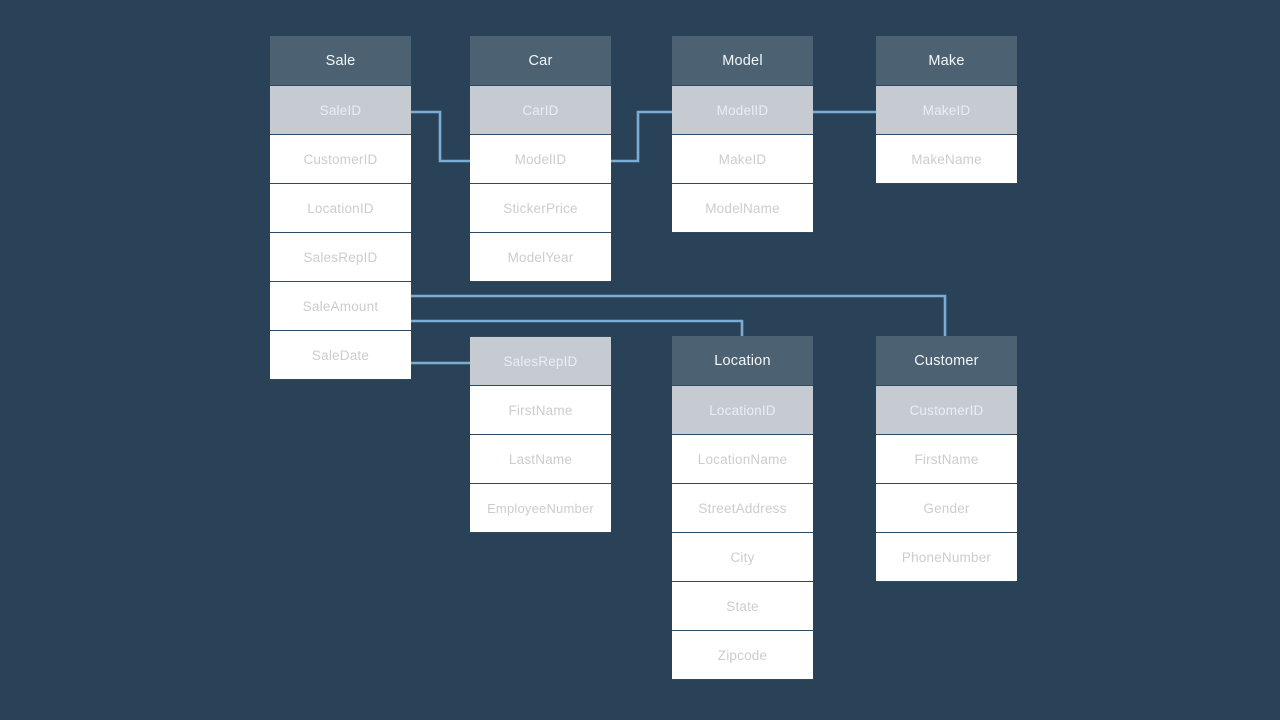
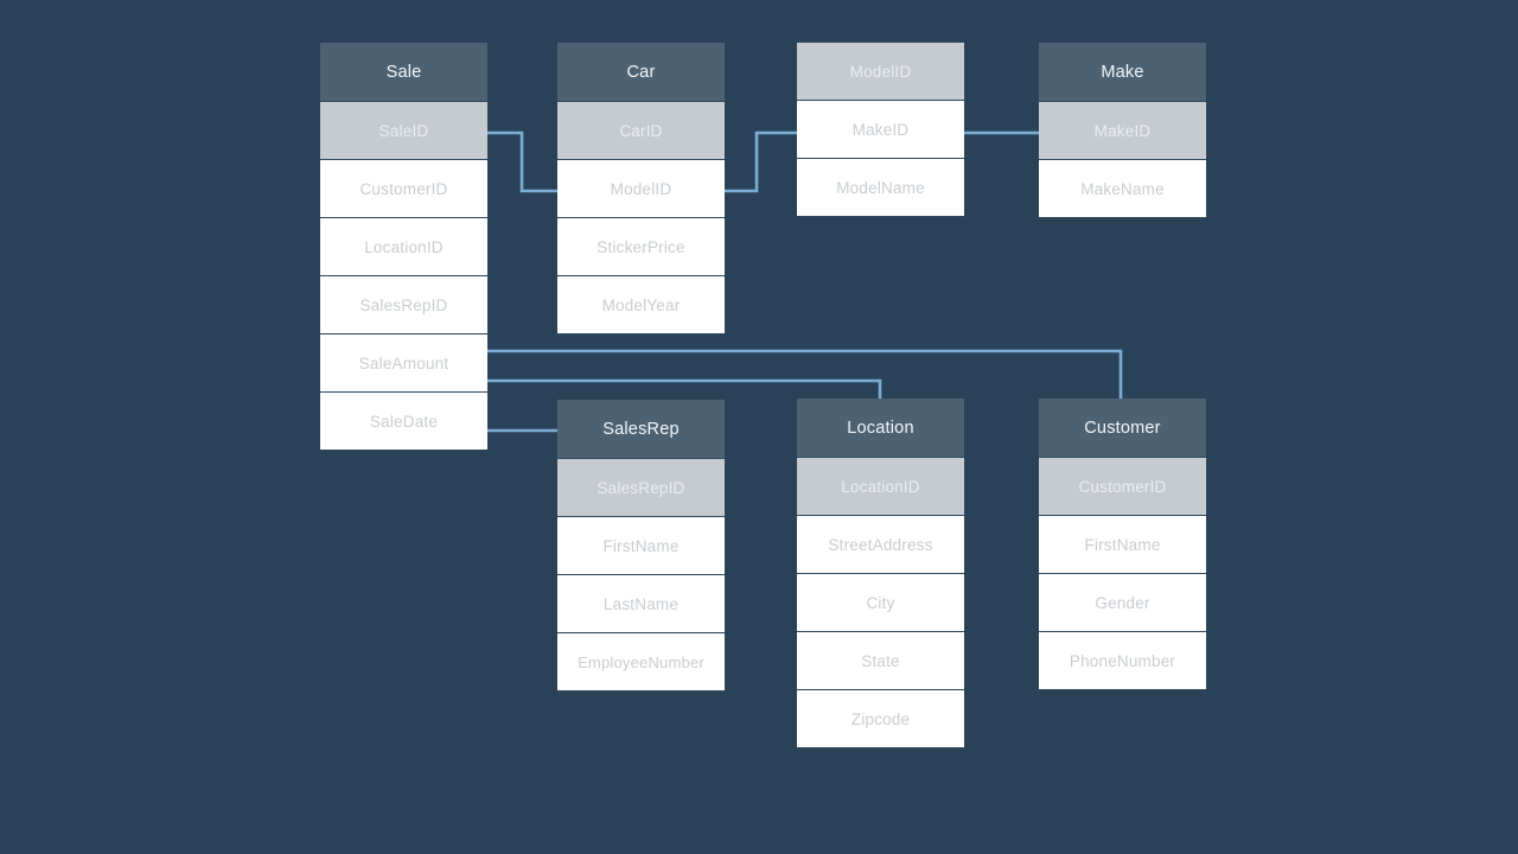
  Sale
  SaleID
  CustomerID
  LocationID
  SalesRepID
  SaleAmount
  SaleDate
  Car
  CarID
  ModelID
  StickerPrice
  ModelYear
- Model
  ModelID
  MakeID
  ModelName
  Make
  MakeID
  MakeName
+ SalesRep
  SalesRepID
  FirstName
  LastName
  EmployeeNumber
  Location
  LocationID
- LocationName
  StreetAddress
  City
  State
  Zipcode
  Customer
  CustomerID
  FirstName
  Gender
  PhoneNumber
